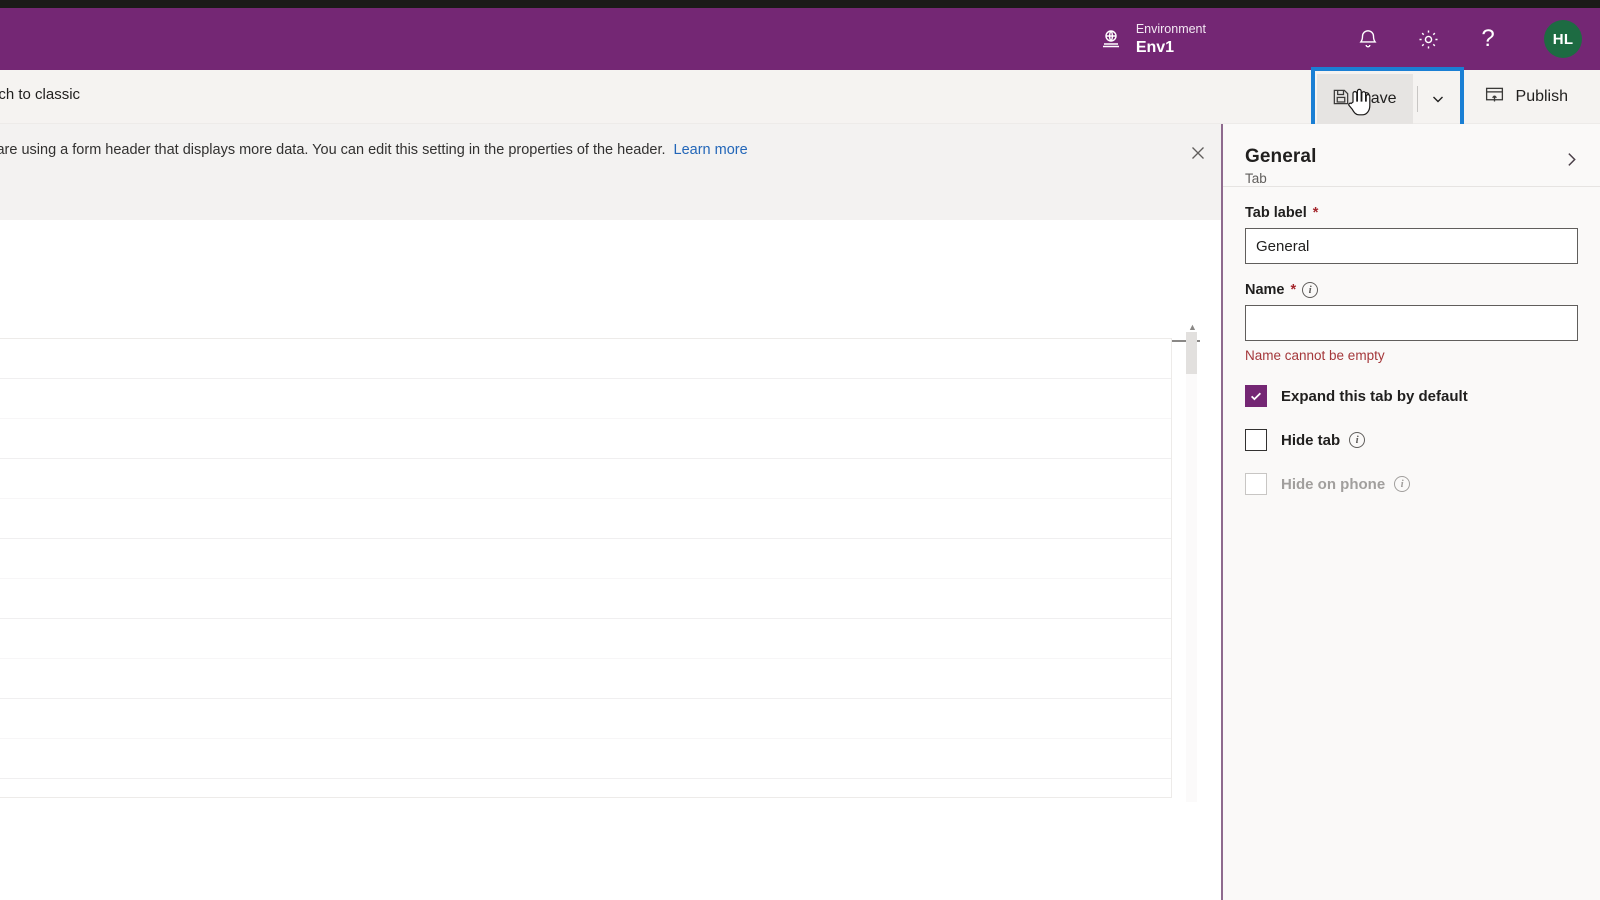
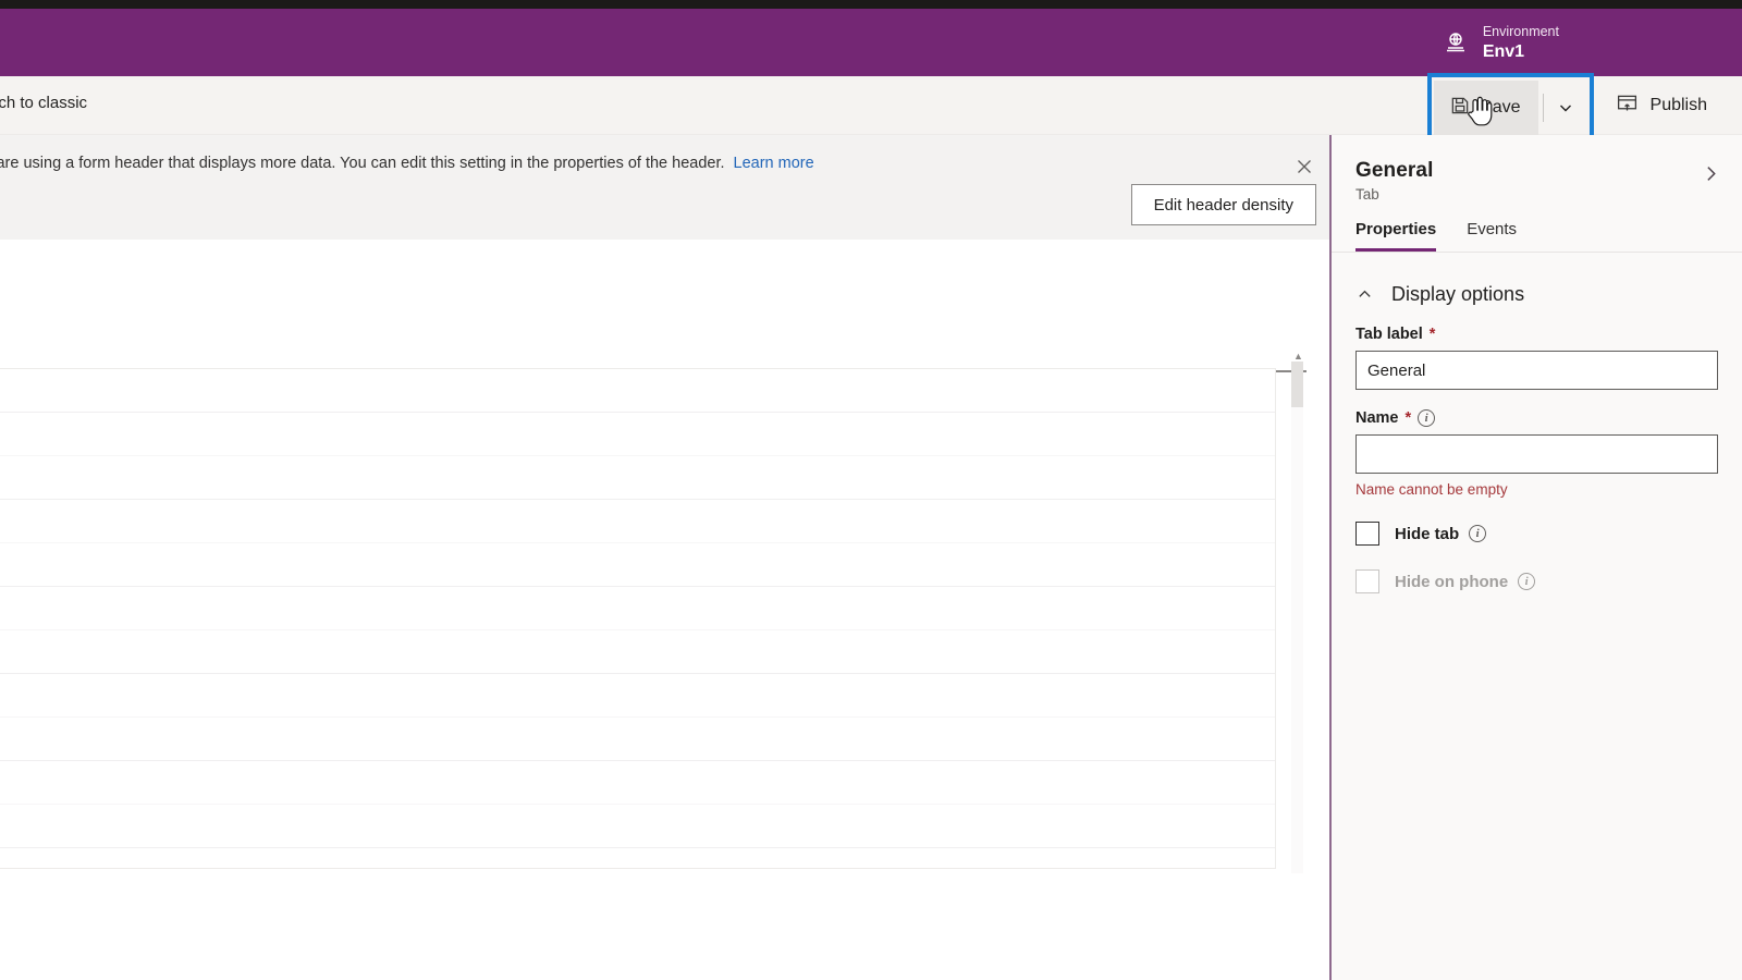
  Environment
  Env1
- ?
- HL
  ch to classic
  ave
  Publish
  are using a form header that displays more data. You can edit this setting in the properties of the header. Learn more
+ Edit header density
  ▲
  General
  Tab
+ Properties
+ Events
+ Display options
  Tab label
  *
  General
  Name
  *
  i
  Name cannot be empty
- Expand this tab by default
  Hide tab
  i
  Hide on phone
  i
